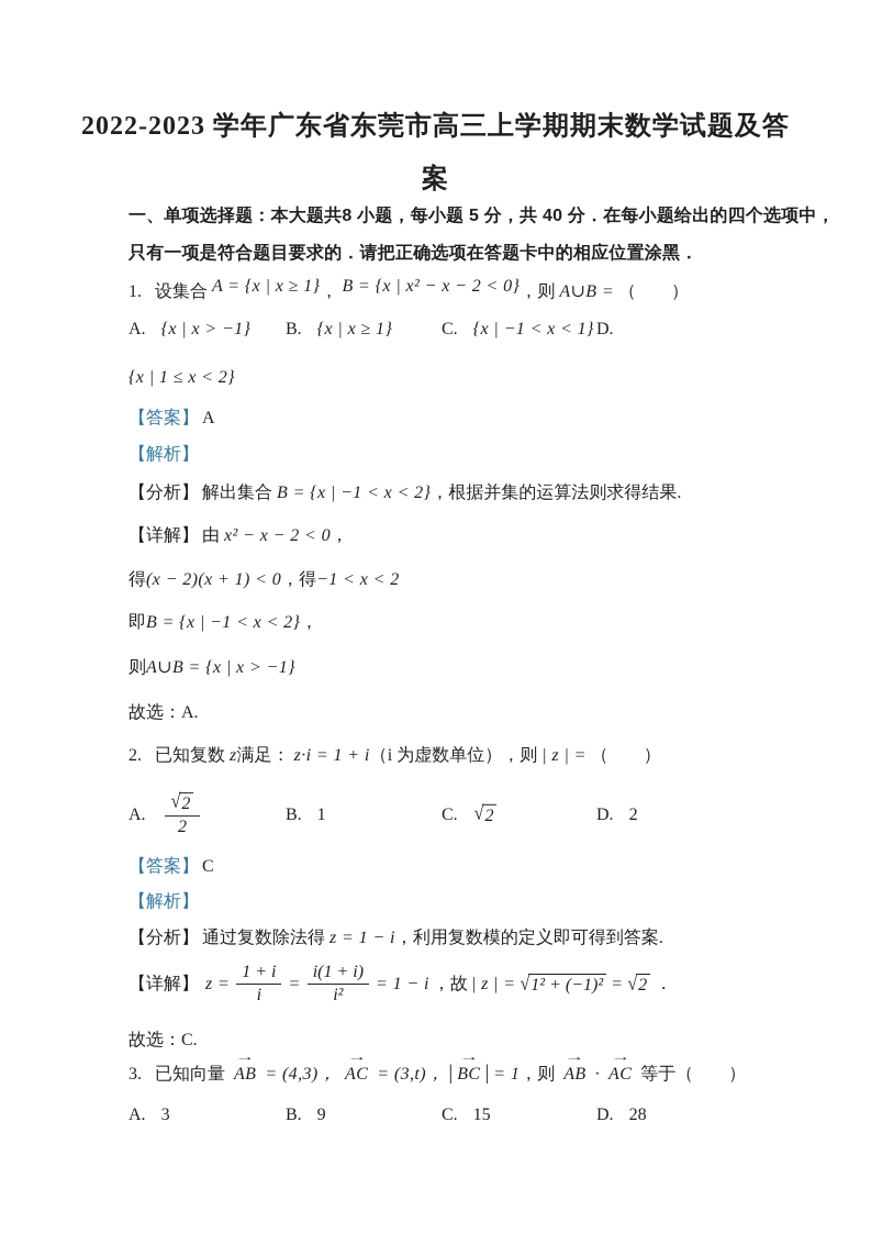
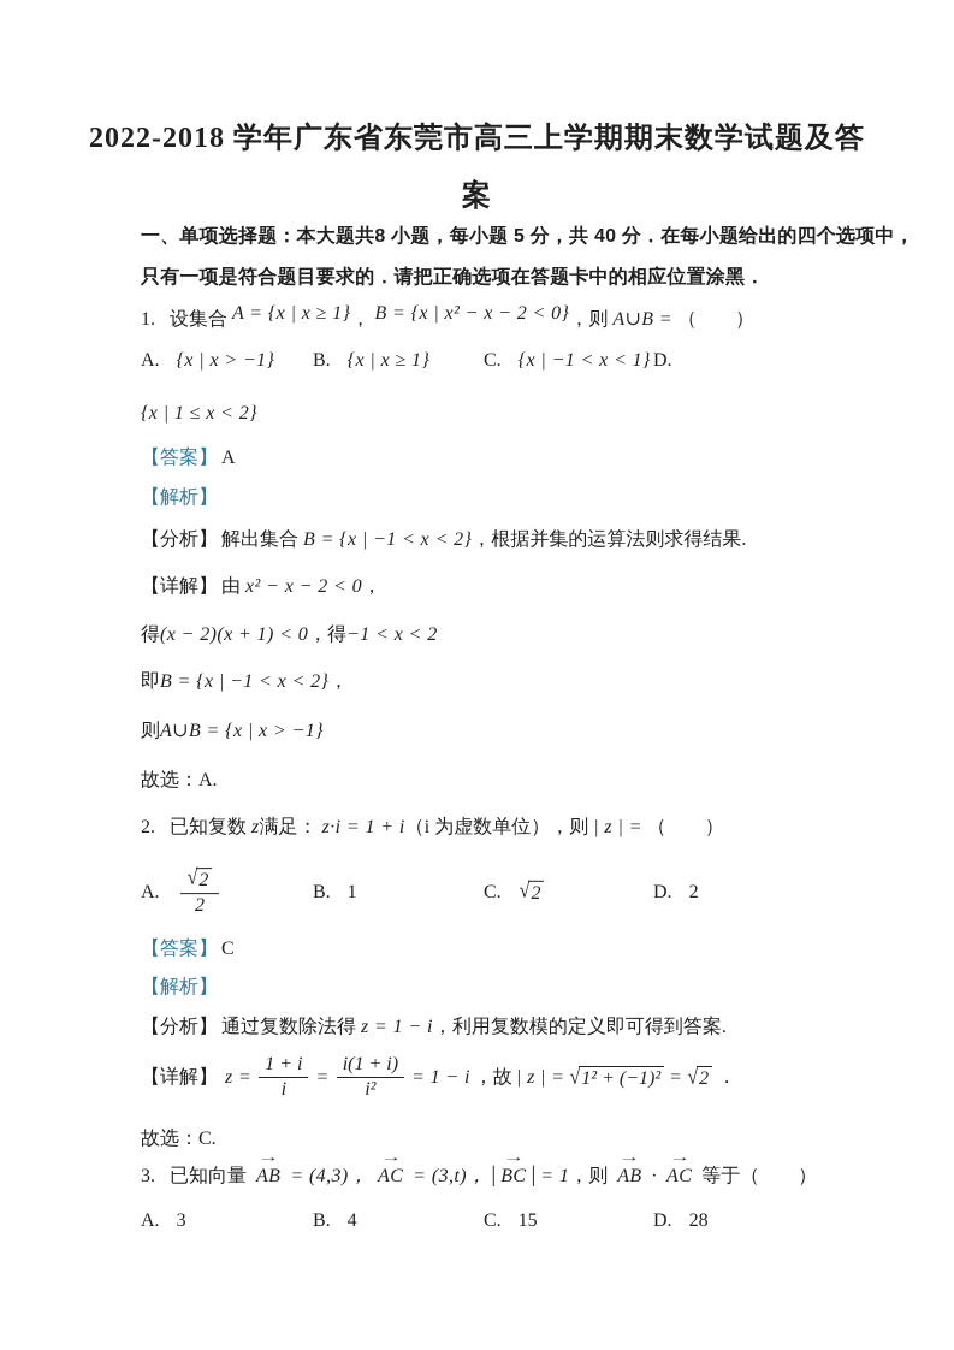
- 2022-2023 学年广东省东莞市高三上学期期末数学试题及答
+ 2022-2018 学年广东省东莞市高三上学期期末数学试题及答
  案
  一、单项选择题：本大题共8 小题，每小题 5 分，共 40 分．在每小题给出的四个选项中，
  只有一项是符合题目要求的．请把正确选项在答题卡中的相应位置涂黑．
  1. 设集合 A = {x | x ≥ 1}， B = {x | x² − x − 2 < 0}，则 A∪B = （ ）
  A. {x | x > −1}
  B. {x | x ≥ 1}
  C. {x | −1 < x < 1}
  D.
  {x | 1 ≤ x < 2}
  【答案】 A
  【解析】
  【分析】 解出集合 B = {x | −1 < x < 2}，根据并集的运算法则求得结果.
  【详解】 由 x² − x − 2 < 0，
  得(x − 2)(x + 1) < 0，得−1 < x < 2
  即B = {x | −1 < x < 2}，
  则A∪B = {x | x > −1}
  故选：A.
  2. 已知复数 z满足： z·i = 1 + i（i 为虚数单位），则 | z | = （ ）
  A.
  √
  2
  2
  B.
  1
  C.
  √
  2
  D.
  2
  【答案】 C
  【解析】
  【分析】 通过复数除法得 z = 1 − i，利用复数模的定义即可得到答案.
  【详解】
  z =
  1 + i
  i
  =
  i(1 + i)
  i²
  = 1 − i
  ，故
  | z | =
  √
  1² + (−1)²
  =
  √
  2
  ．
  故选：C.
  3. 已知向量
  →
  AB = (4,3)，
  →
  AC = (3,t)， |
  →
  BC | = 1，则
  →
  AB ·
  →
  AC 等于（ ）
  A. 3
- B. 9
+ B. 4
  C. 15
  D. 28
